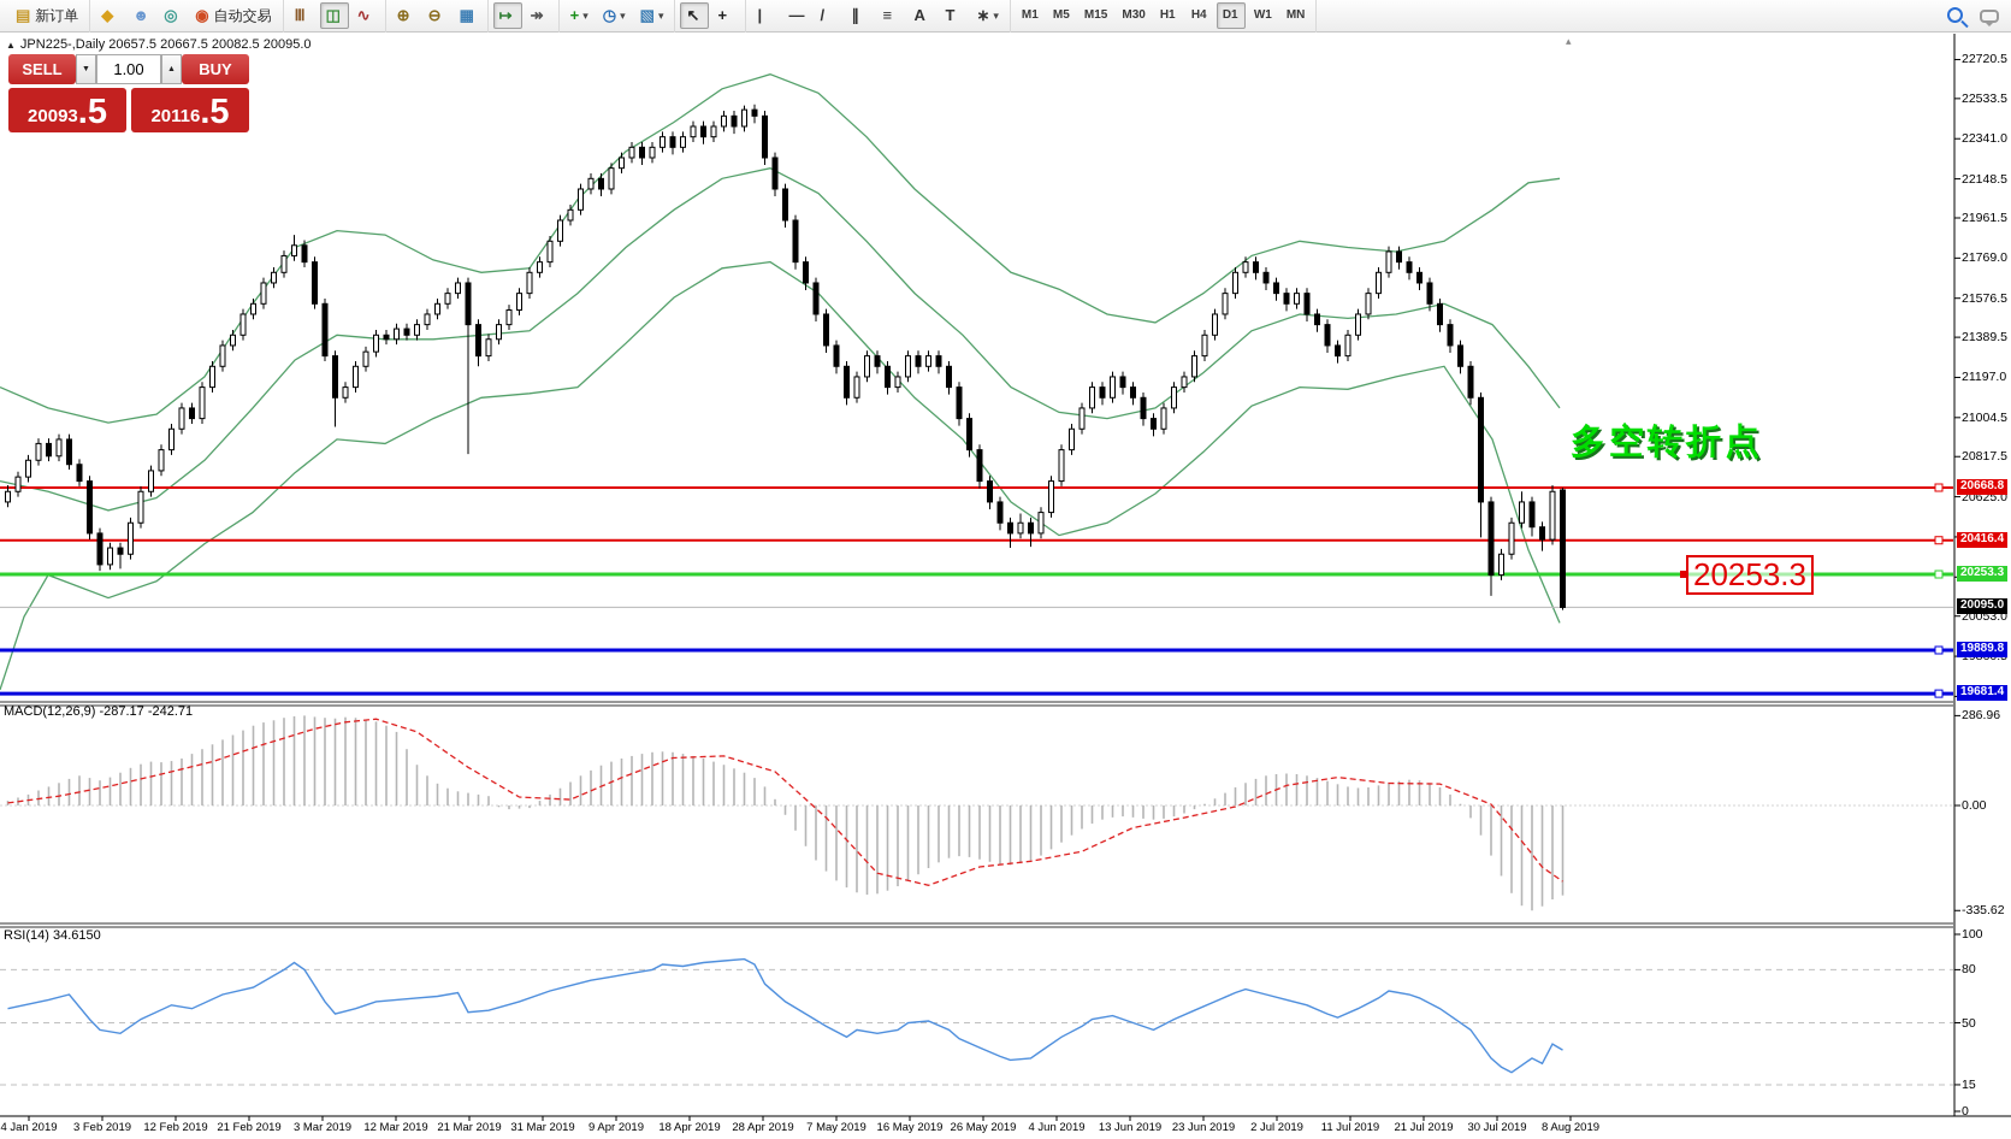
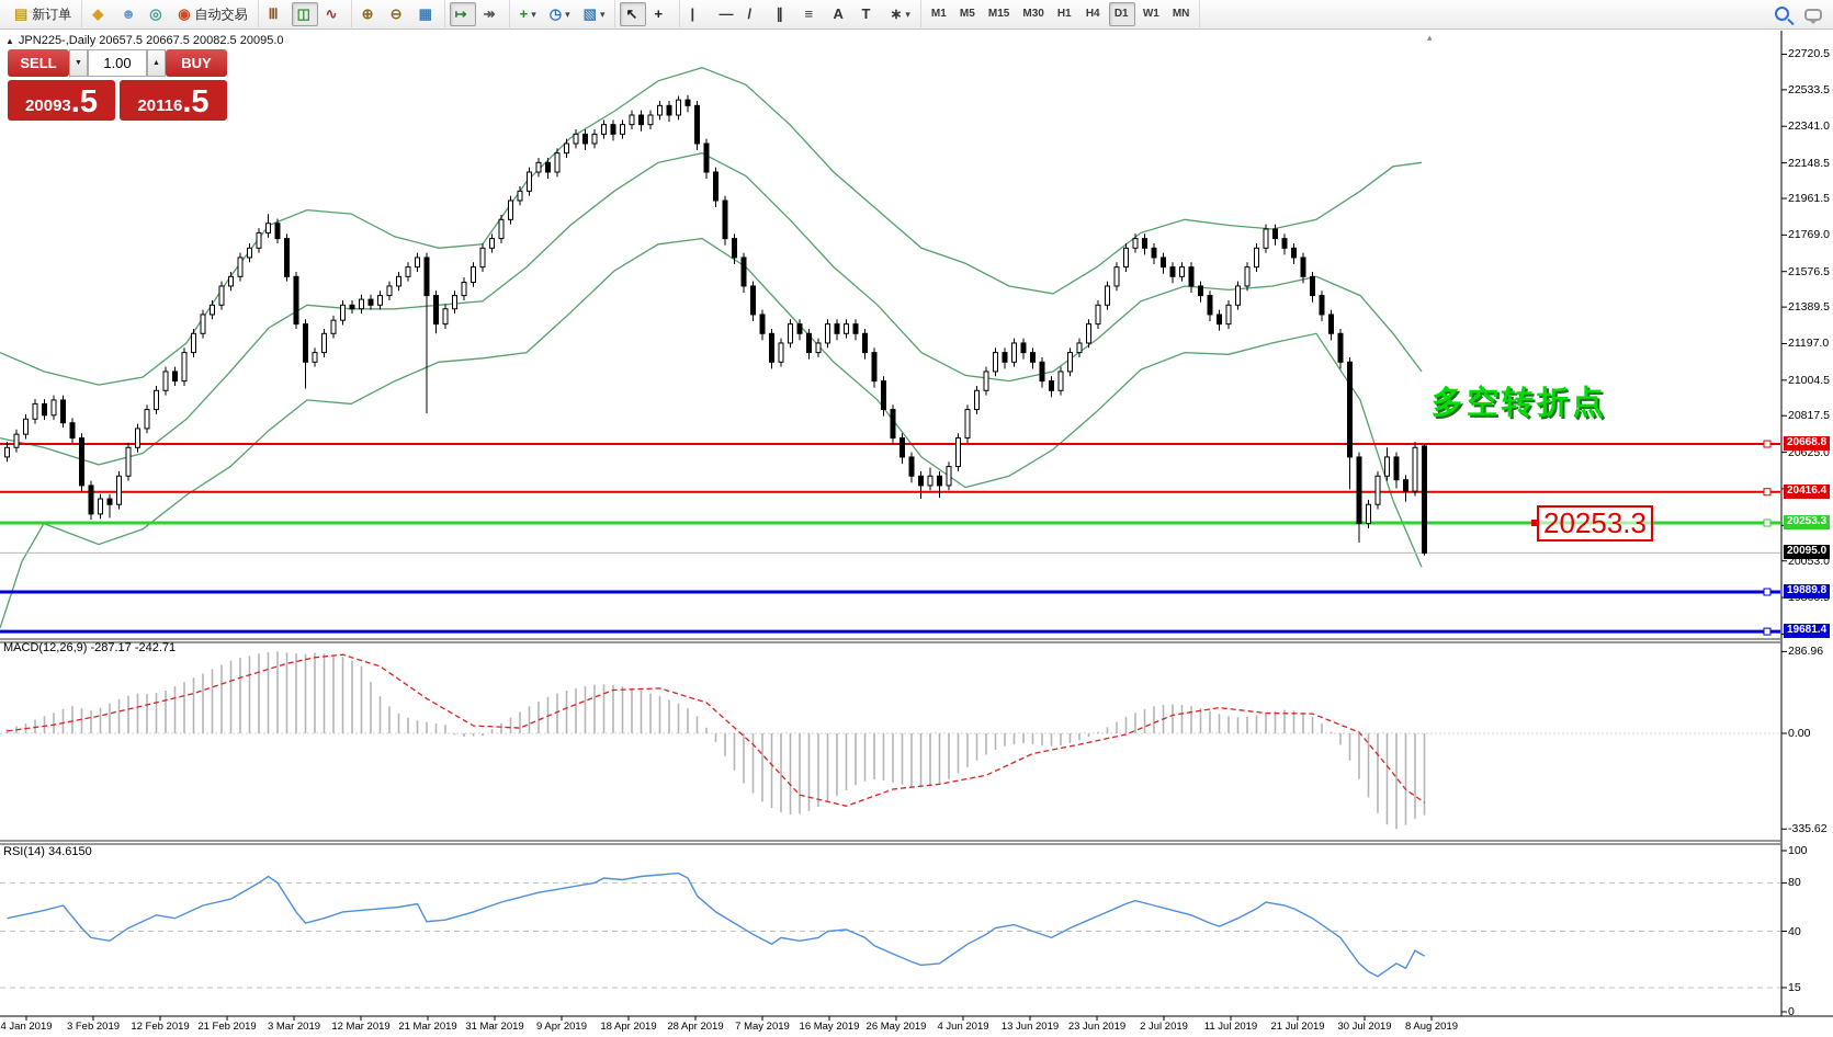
  ▤
  新订单
  ◆
  ☻
  ◎
  ◉
  自动交易
  Ⅲ
  ◫
  ∿
  ⊕
  ⊖
  ▦
  ↦
  ↠
  +
  ▾
  ◷
  ▾
  ▧
  ▾
  ↖
  +
  |
  —
  /
  ∥
  ≡
  A
  T
  ∗
  ▾
  M1
  M5
  M15
  M30
  H1
  H4
  D1
  W1
  MN
  ▲ JPN225-,Daily 20657.5 20667.5 20082.5 20095.0
  ▴
  SELL
  1.00
  BUY
  20093
  .5
  20116
  .5
  多空转折点
  20253.3
  MACD(12,26,9) -287.17 -242.71
  RSI(14) 34.6150
  20668.8
  20416.4
  20253.3
  19889.8
  19681.4
  20095.0
  22720.5
  22533.5
  22341.0
  22148.5
  21961.5
  21769.0
  21576.5
  21389.5
  21197.0
  21004.5
  20817.5
  20625.0
  20053.0
  286.96
  0.00
  -335.62
  100
  80
- 50
+ 40
  15
  0
  4 Jan 2019
  3 Feb 2019
  12 Feb 2019
  21 Feb 2019
  3 Mar 2019
  12 Mar 2019
  21 Mar 2019
  31 Mar 2019
  9 Apr 2019
  18 Apr 2019
  28 Apr 2019
  7 May 2019
  16 May 2019
  26 May 2019
  4 Jun 2019
  13 Jun 2019
  23 Jun 2019
  2 Jul 2019
  11 Jul 2019
  21 Jul 2019
  30 Jul 2019
  8 Aug 2019
